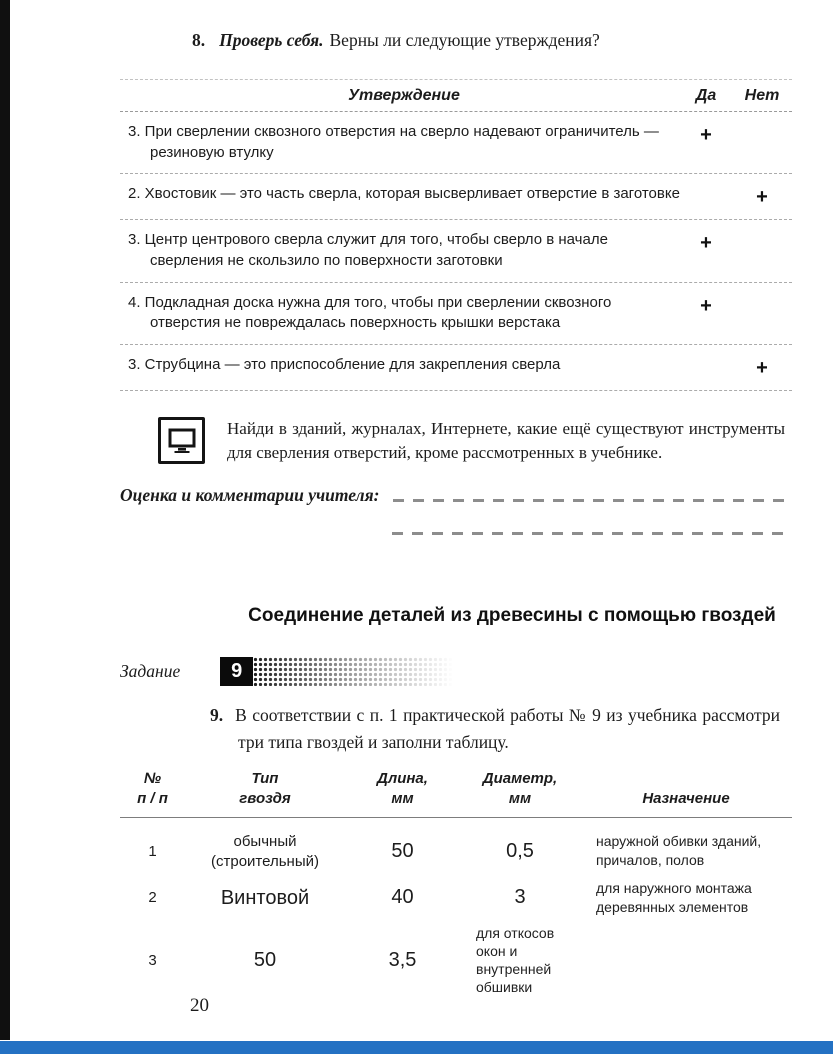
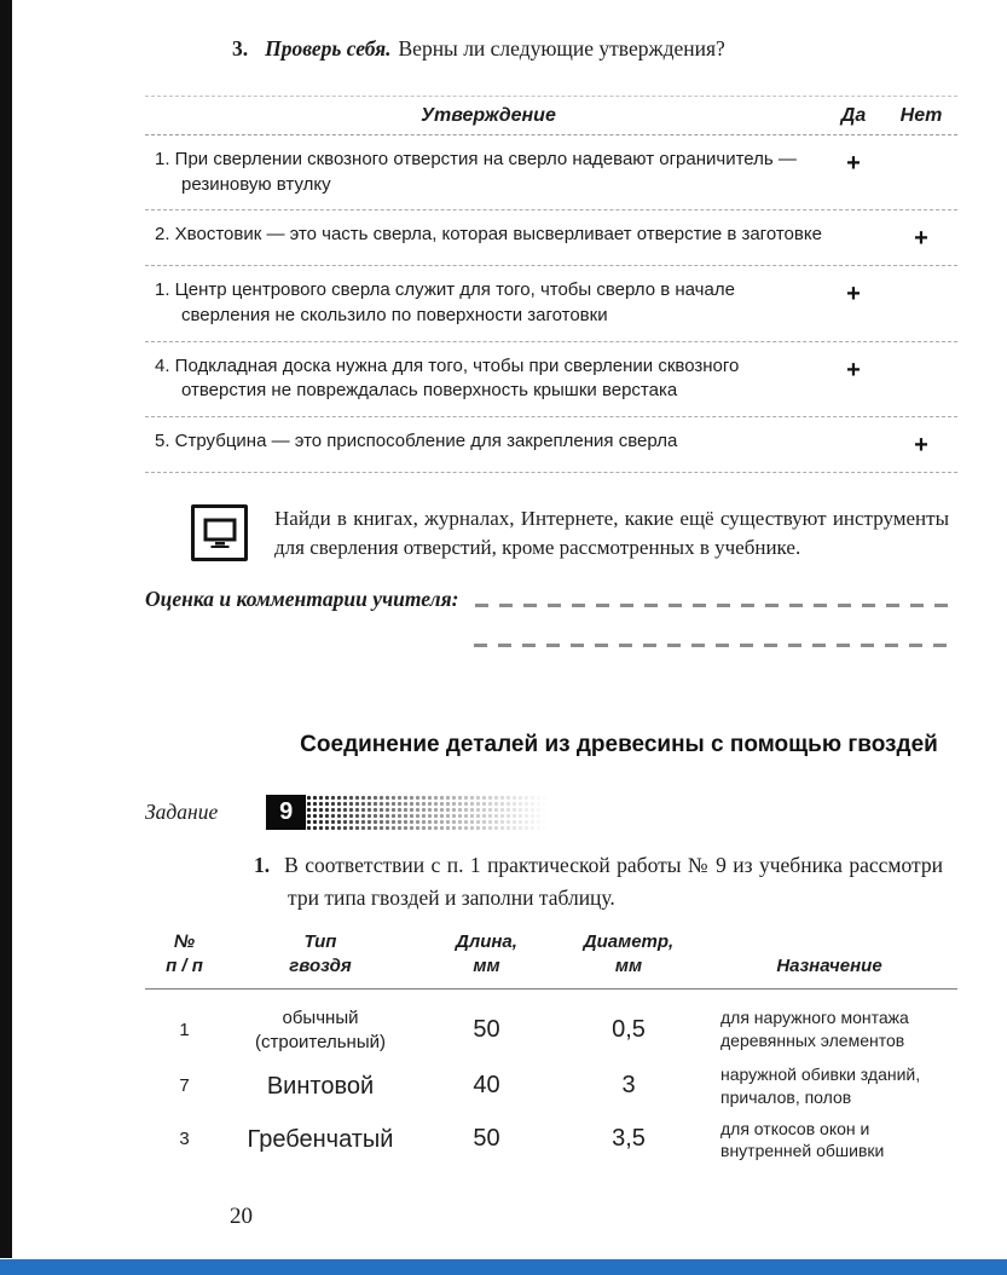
- 8. Проверь себя. Верны ли следующие утверждения?
+ 3. Проверь себя. Верны ли следующие утверждения?
  Утверждение
  Да
  Нет
- 3. При сверлении сквозного отверстия на сверло надевают ограничитель — резиновую втулку
+ 1. При сверлении сквозного отверстия на сверло надевают ограничитель — резиновую втулку
  +
  2. Хвостовик — это часть сверла, которая высверливает отверстие в заготовке
  +
- 3. Центр центрового сверла служит для того, чтобы сверло в начале сверления не скользило по поверхности заготовки
+ 1. Центр центрового сверла служит для того, чтобы сверло в начале сверления не скользило по поверхности заготовки
  +
  4. Подкладная доска нужна для того, чтобы при сверлении сквозного отверстия не повреждалась поверхность крышки верстака
  +
- 3. Струбцина — это приспособление для закрепления сверла
+ 5. Струбцина — это приспособление для закрепления сверла
  +
- Найди в зданий, журналах, Интернете, какие ещё существуют инструменты для сверления отверстий, кроме рассмотренных в учебнике.
+ Найди в книгах, журналах, Интернете, какие ещё существуют инструменты для сверления отверстий, кроме рассмотренных в учебнике.
  Оценка и комментарии учителя:
  Соединение деталей из древесины с помощью гвоздей
  Задание
  9
- 9. В соответствии с п. 1 практической работы № 9 из учебника рассмотри три типа гвоздей и заполни таблицу.
+ 1. В соответствии с п. 1 практической работы № 9 из учебника рассмотри три типа гвоздей и заполни таблицу.
  №
  п / п
  Тип
  гвоздя
  Длина,
  мм
  Диаметр,
  мм
  Назначение
  1
  обычный (строительный)
  50
  0,5
- наружной обивки зданий, причалов, полов
+ для наружного монтажа деревянных элементов
- 2
+ 7
  Винтовой
  40
  3
- для наружного монтажа деревянных элементов
+ наружной обивки зданий, причалов, полов
  3
+ Гребенчатый
  50
  3,5
  для откосов окон и внутренней обшивки
  20
